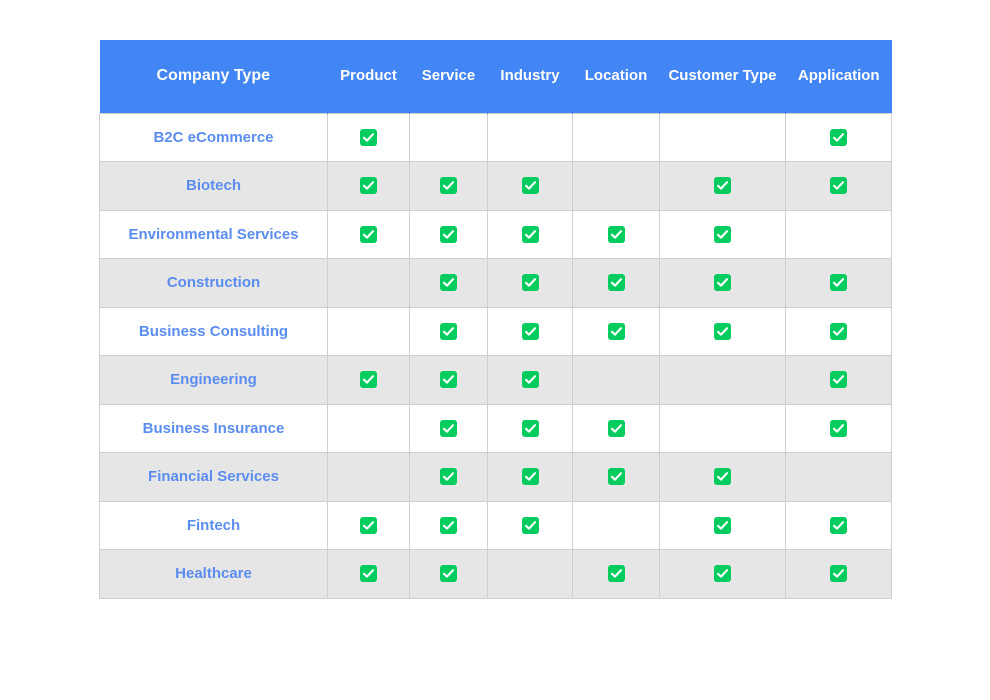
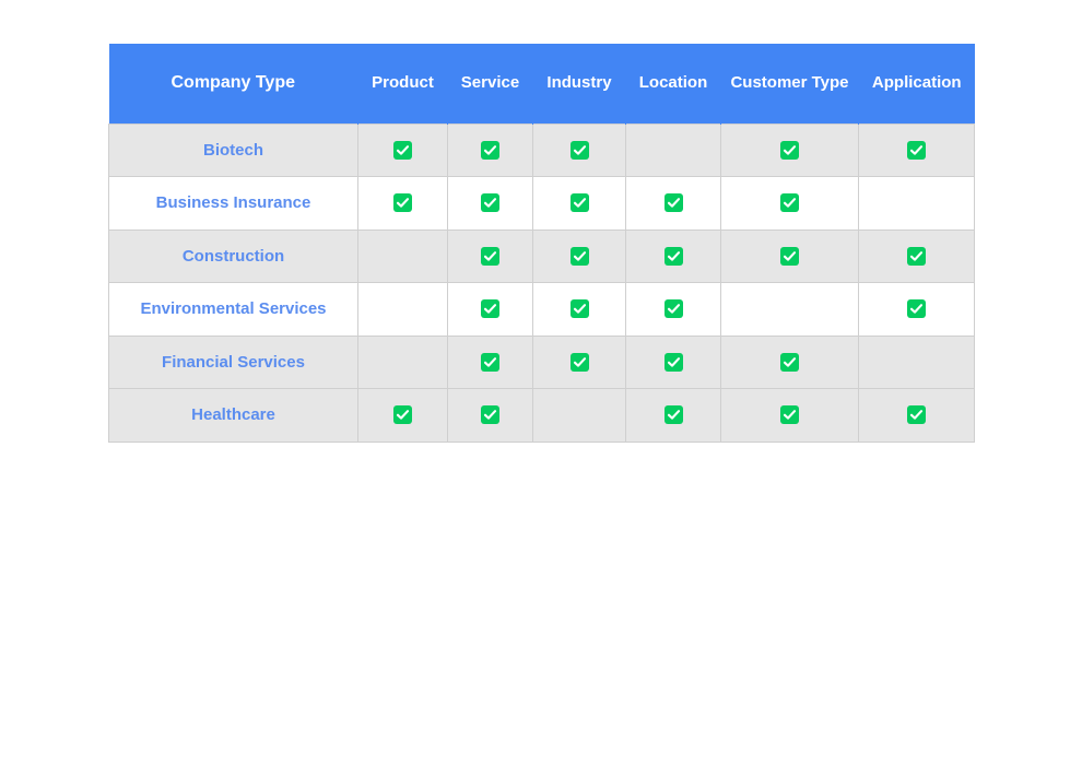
  Company Type	Product	Service	Industry	Location	Customer Type	Application
- B2C eCommerce
  Biotech
- Environmental Services
+ Business Insurance
  Construction
- Business Consulting
- Engineering
- Business Insurance
+ Environmental Services
  Financial Services
- Fintech
  Healthcare
